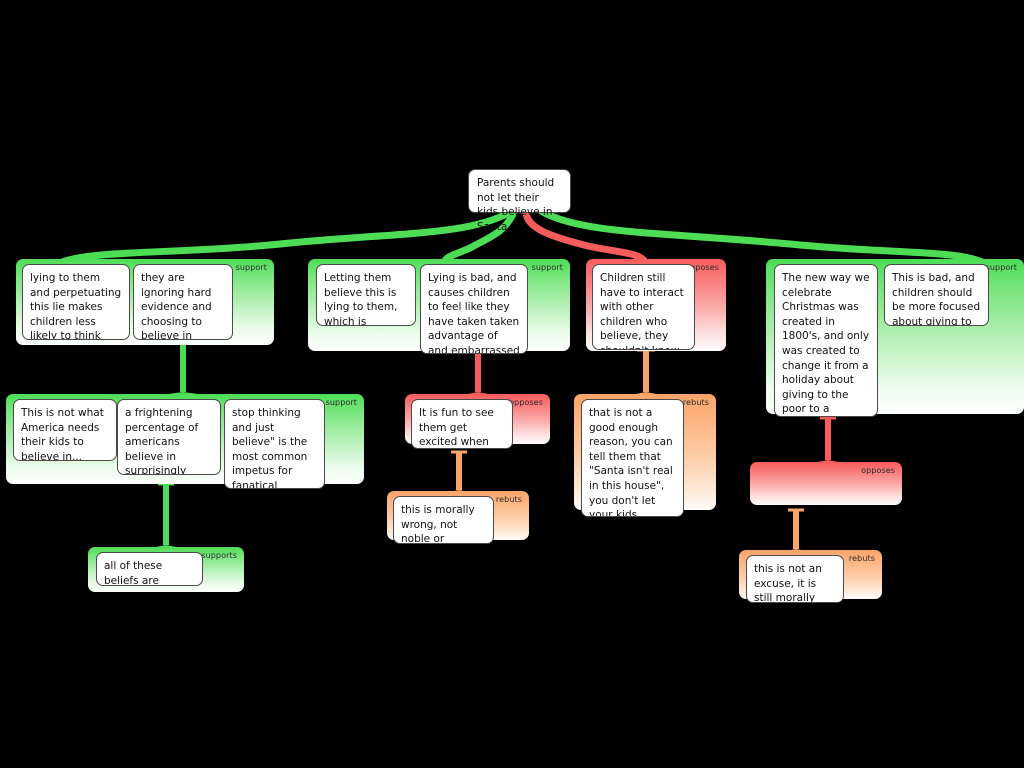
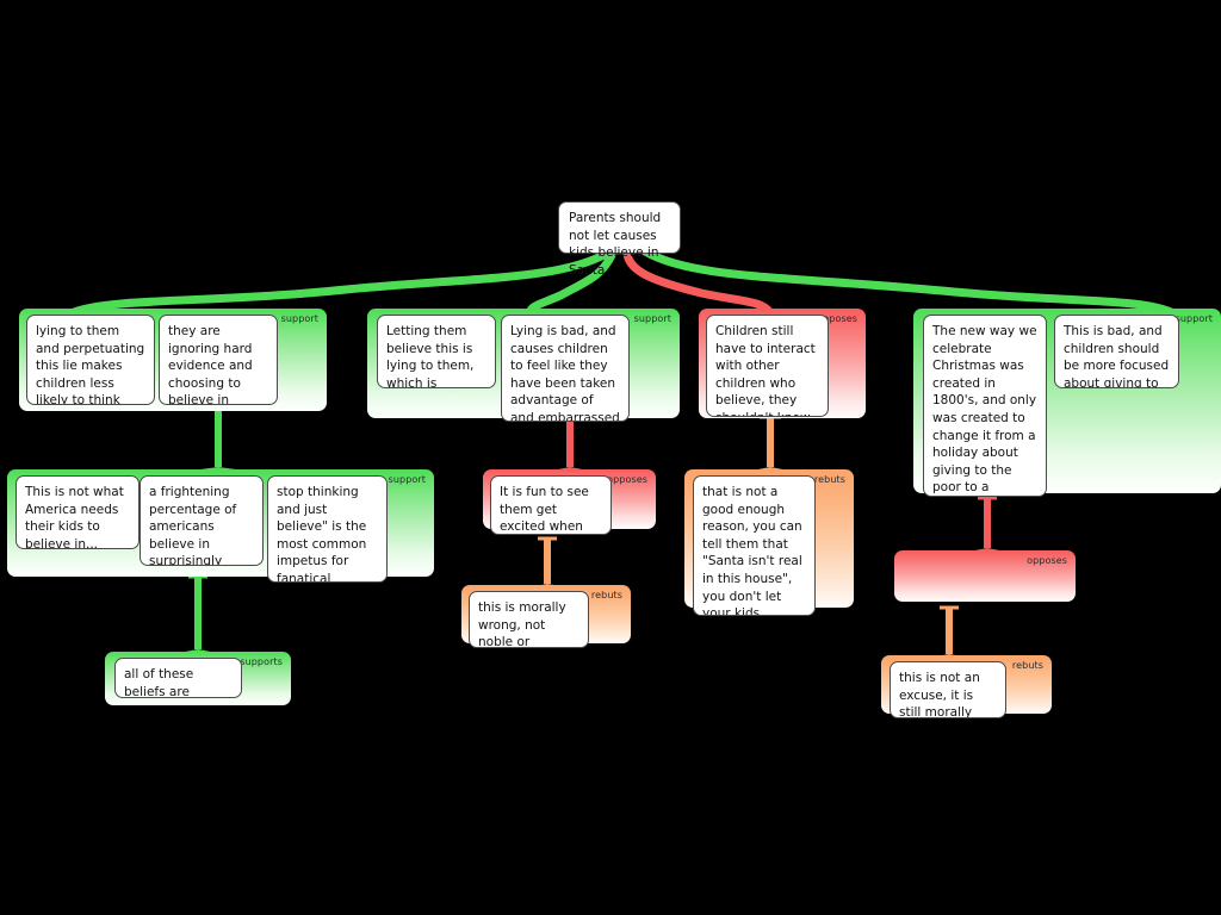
- Parents should not let their kids believe in Santa
+ Parents should not let causes kids believe in Santa
  support
  lying to them and perpetuating this lie makes children less likely to think
  they are ignoring hard evidence and choosing to believe in
  support
  Letting them believe this is lying to them, which is
- Lying is bad, and causes children to feel like they have taken taken advantage of and embarrassed
+ Lying is bad, and causes children to feel like they have been taken advantage of and embarrassed
  poses
  Children still have to interact with other children who believe, they
  upport
  The new way we celebrate Christmas was created in 1800's, and only was created to change it from a holiday about giving to the poor to a
  This is bad, and children should be more focused about giving to
  support
  This is not what America needs their kids to believe in...
  a frightening percentage of americans believe in surprisingly
  stop thinking and just believe" is the most common impetus for fanatical
  supports
  all of these beliefs are
  pposes
  rebuts
  this is morally wrong, not noble or
  rebuts
  that is not a good enough reason, you can tell them that "Santa isn't real in this house", you don't let your kids
  opposes
  rebuts
  this is not an excuse, it is still morally
